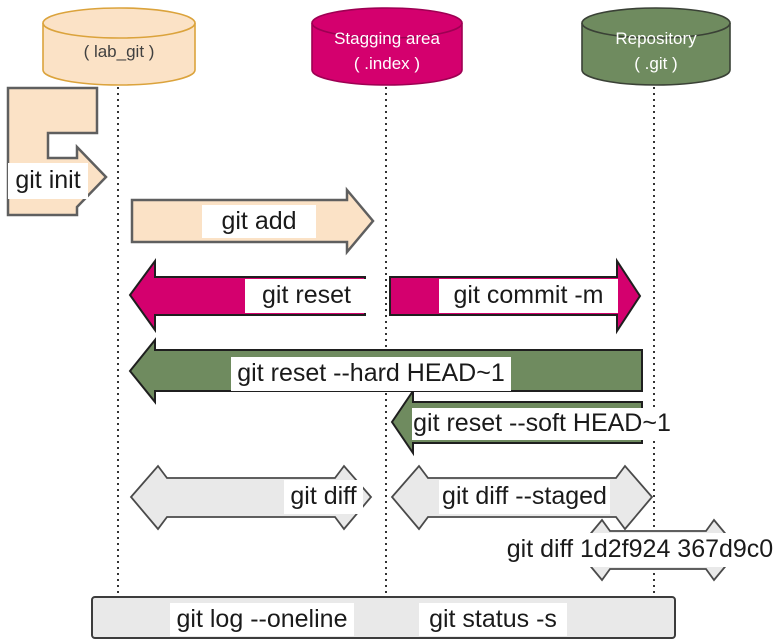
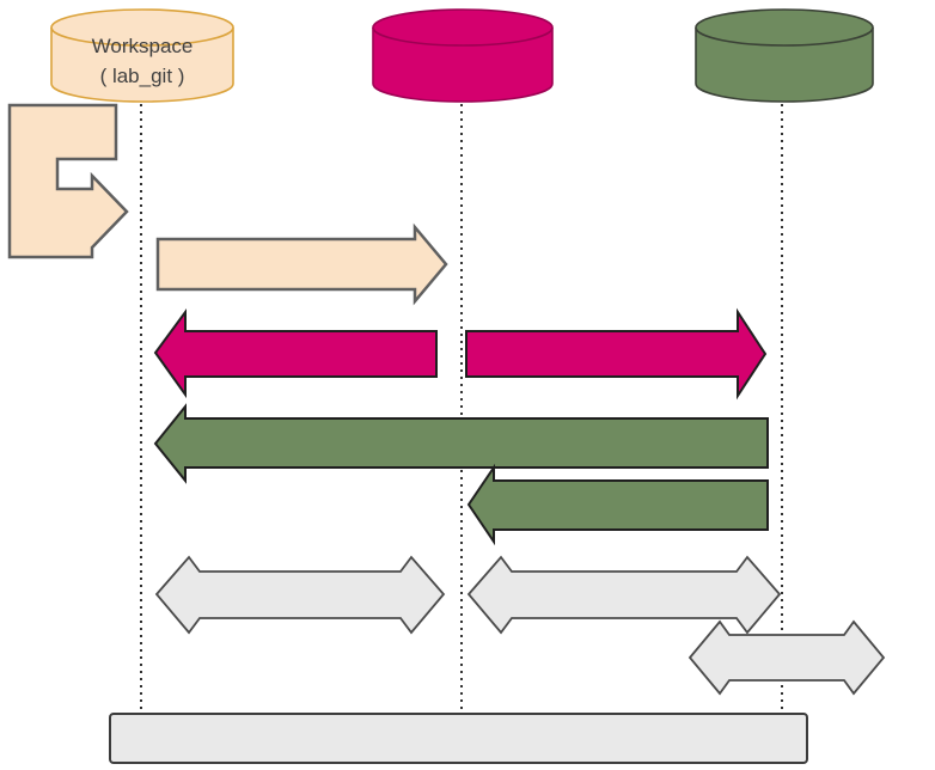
+ Workspace
  ( lab_git )
- Stagging area
- ( .index )
- Repository
- ( .git )
- git init
- git add
- git reset
- git commit -m
- git reset --hard HEAD~1
- git reset --soft HEAD~1
- git diff
- git diff --staged
- git diff 1d2f924 367d9c0
- git log --oneline
- git status -s
